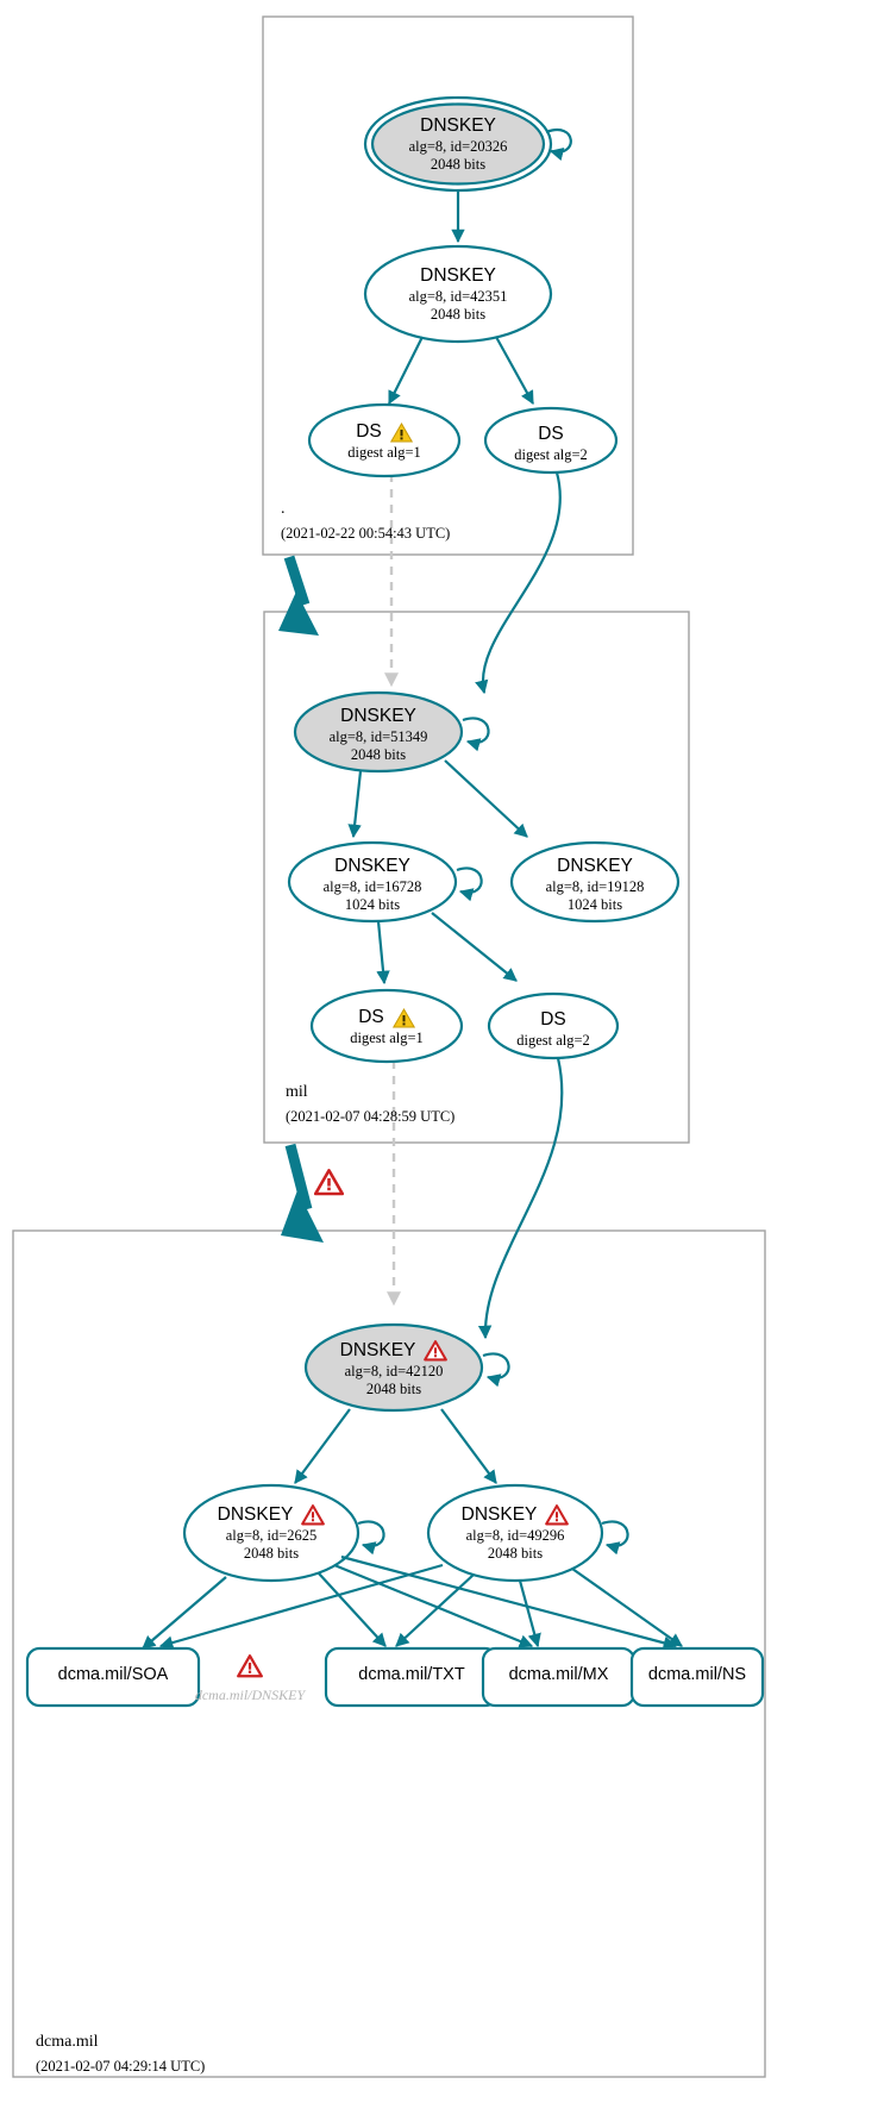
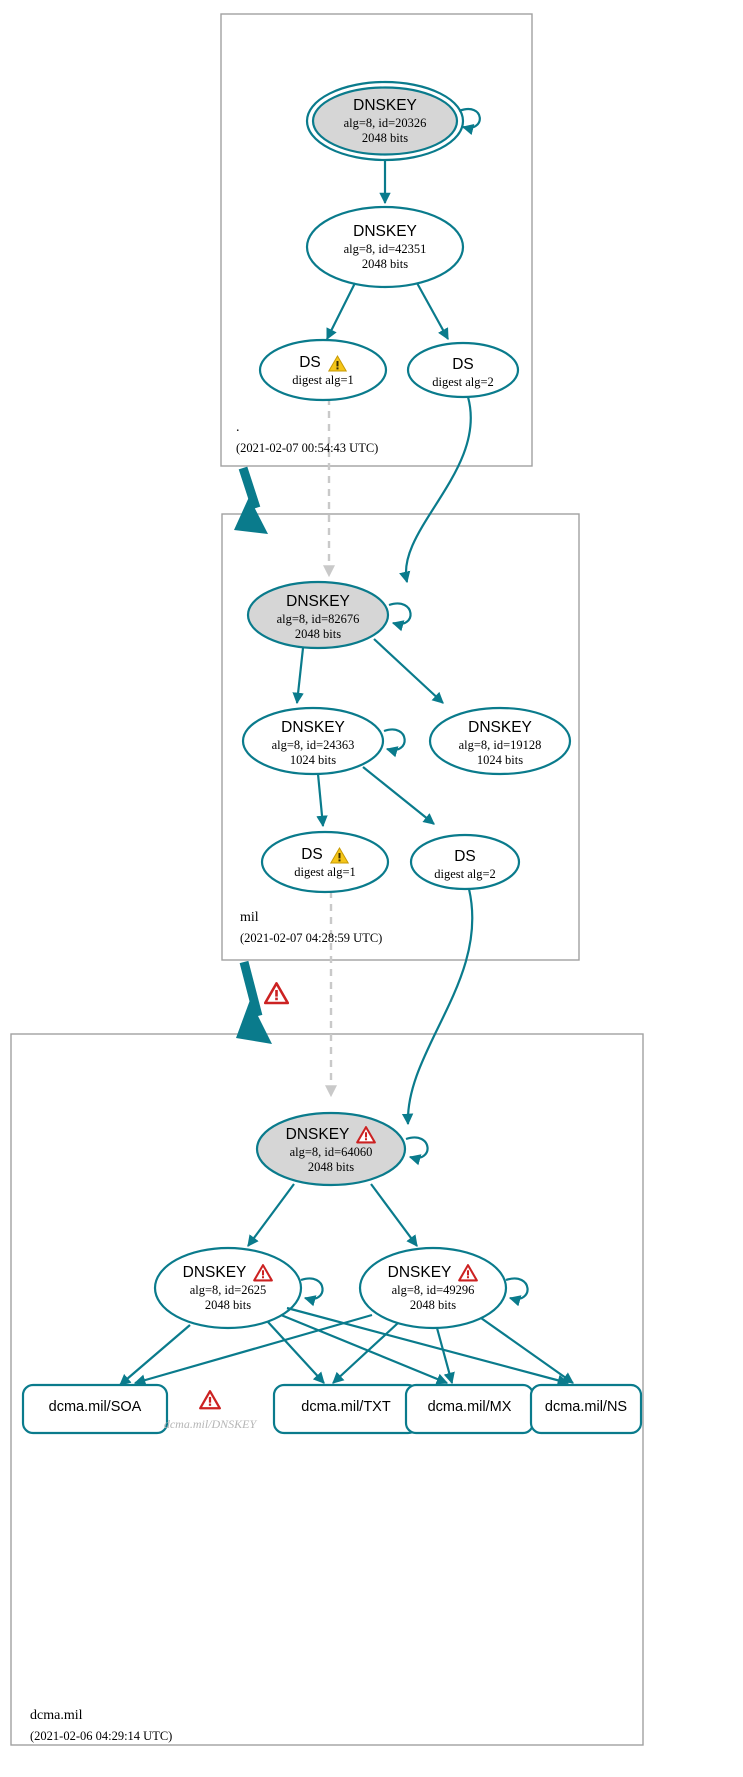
  DNSKEY
  alg=8, id=20326
  2048 bits
  DNSKEY
  alg=8, id=42351
  2048 bits
  DS
  digest alg=1
  DS
  digest alg=2
  .
- (2021-02-22 00:54:43 UTC)
+ (2021-02-07 00:54:43 UTC)
  DNSKEY
- alg=8, id=51349
+ alg=8, id=82676
  2048 bits
  DNSKEY
- alg=8, id=16728
+ alg=8, id=24363
  1024 bits
  DNSKEY
  alg=8, id=19128
  1024 bits
  DS
  digest alg=1
  DS
  digest alg=2
  mil
  (2021-02-07 04:28:59 UTC)
  DNSKEY
- alg=8, id=42120
+ alg=8, id=64060
  2048 bits
  DNSKEY
  alg=8, id=2625
  2048 bits
  DNSKEY
  alg=8, id=49296
  2048 bits
  dcma.mil/SOA
  dcma.mil/TXT
  dcma.mil/MX
  dcma.mil/NS
  dcma.mil/DNSKEY
  dcma.mil
- (2021-02-07 04:29:14 UTC)
+ (2021-02-06 04:29:14 UTC)
